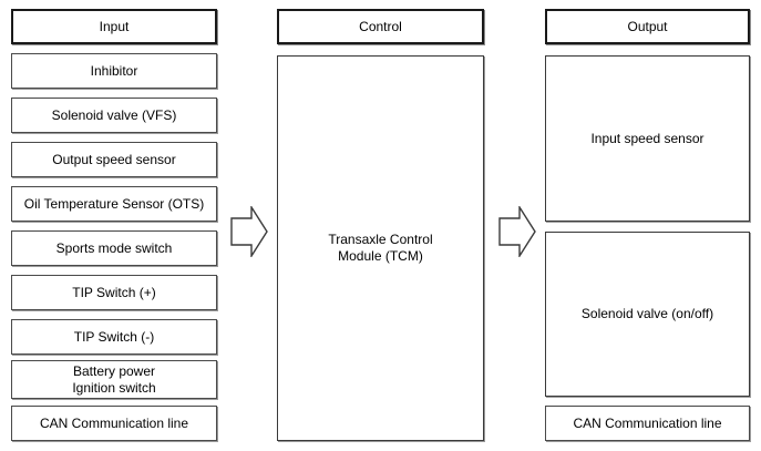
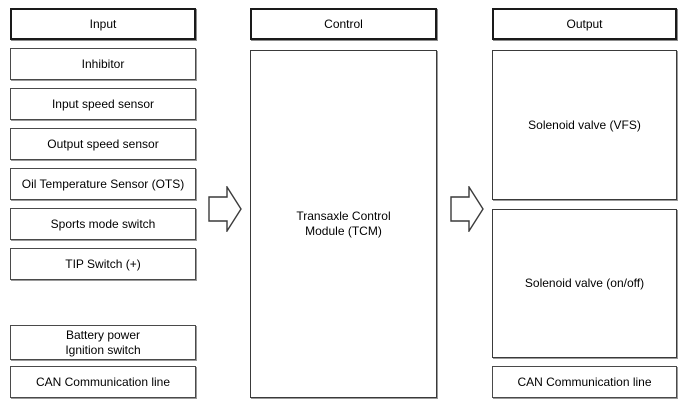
  Input
  Inhibitor
- Solenoid valve (VFS)
+ Input speed sensor
  Output speed sensor
  Oil Temperature Sensor (OTS)
  Sports mode switch
  TIP Switch (+)
- TIP Switch (-)
  Battery power
  Ignition switch
  CAN Communication line
  Control
  Transaxle Control
  Module (TCM)
  Output
- Input speed sensor
+ Solenoid valve (VFS)
  Solenoid valve (on/off)
  CAN Communication line
